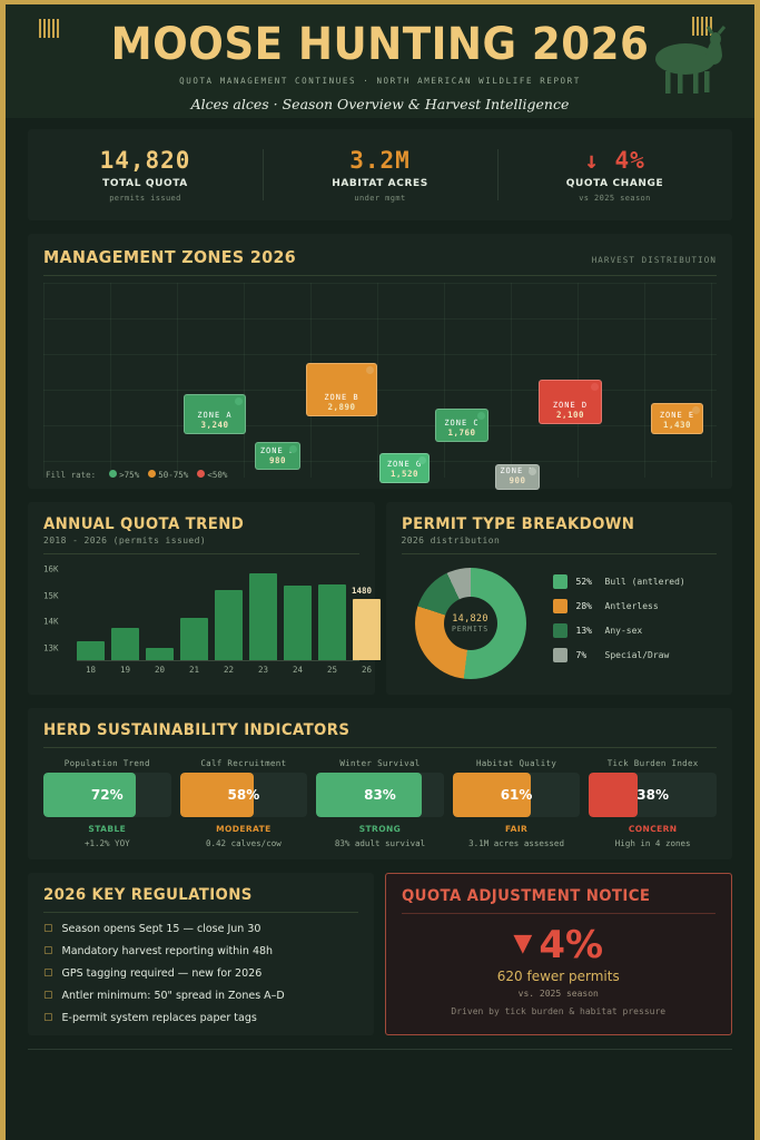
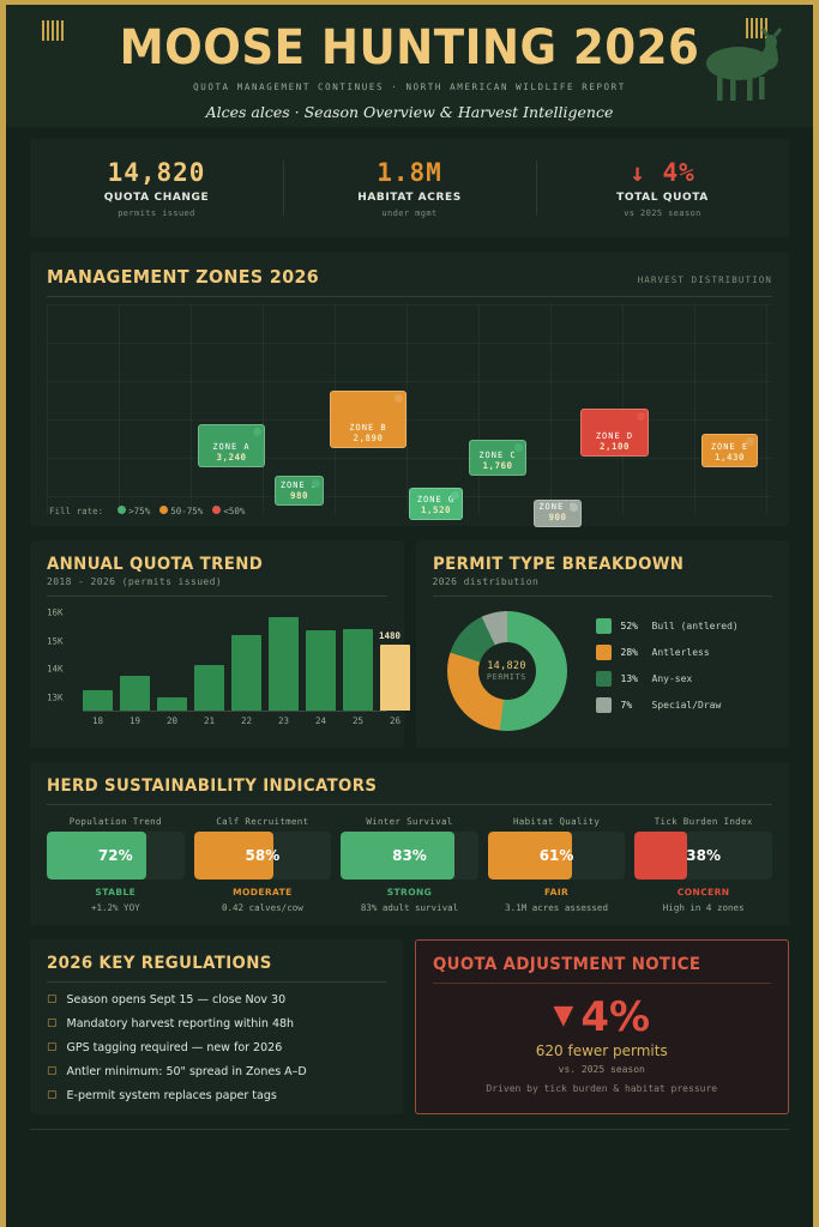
  MOOSE HUNTING 2026
  QUOTA MANAGEMENT CONTINUES · NORTH AMERICAN WILDLIFE REPORT
  Alces alces · Season Overview & Harvest Intelligence
  14,820
- TOTAL QUOTA
+ QUOTA CHANGE
  permits issued
- 3.2M
+ 1.8M
  HABITAT ACRES
  under mgmt
  ↓ 4%
- QUOTA CHANGE
+ TOTAL QUOTA
  vs 2025 season
  MANAGEMENT ZONES 2026
  HARVEST DISTRIBUTION
  ZONE A
  3,240
  ZONE B
  2,890
  ZONE C
  1,760
  ZONE D
  2,100
  ZONE E
  1,430
  ZONE
  980
  ZONE G
  1,520
  ZONE
  900
  Fill rate:
  >75%
  50-75%
  <50%
  ANNUAL QUOTA TREND
  2018 - 2026 (permits issued)
  13K
  14K
  15K
  16K
  18
  19
  20
  21
  22
  23
  24
  25
  26
  1480
  PERMIT TYPE BREAKDOWN
  2026 distribution
  14,820
  PERMITS
  52%
  Bull (antlered)
  28%
  Antlerless
  13%
  Any-sex
  7%
  Special/Draw
  HERD SUSTAINABILITY INDICATORS
  Population Trend
  72%
  STABLE
  +1.2% YOY
  Calf Recruitment
  58%
  MODERATE
  0.42 calves/cow
  Winter Survival
  83%
  STRONG
  83% adult survival
  Habitat Quality
  61%
  FAIR
  3.1M acres assessed
  Tick Burden Index
  38%
  CONCERN
  High in 4 zones
  2026 KEY REGULATIONS
  ▢
- Season opens Sept 15 — close Jun 30
+ Season opens Sept 15 — close Nov 30
  ▢
  Mandatory harvest reporting within 48h
  ▢
  GPS tagging required — new for 2026
  ▢
  Antler minimum: 50" spread in Zones A–D
  ▢
  E-permit system replaces paper tags
  QUOTA ADJUSTMENT NOTICE
  ▼ 4%
  620 fewer permits
  vs. 2025 season
  Driven by tick burden & habitat pressure
